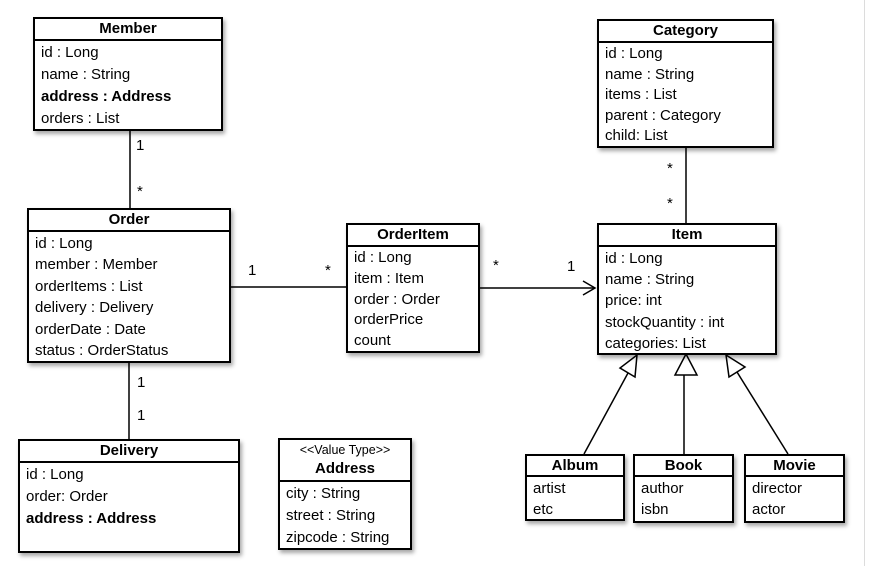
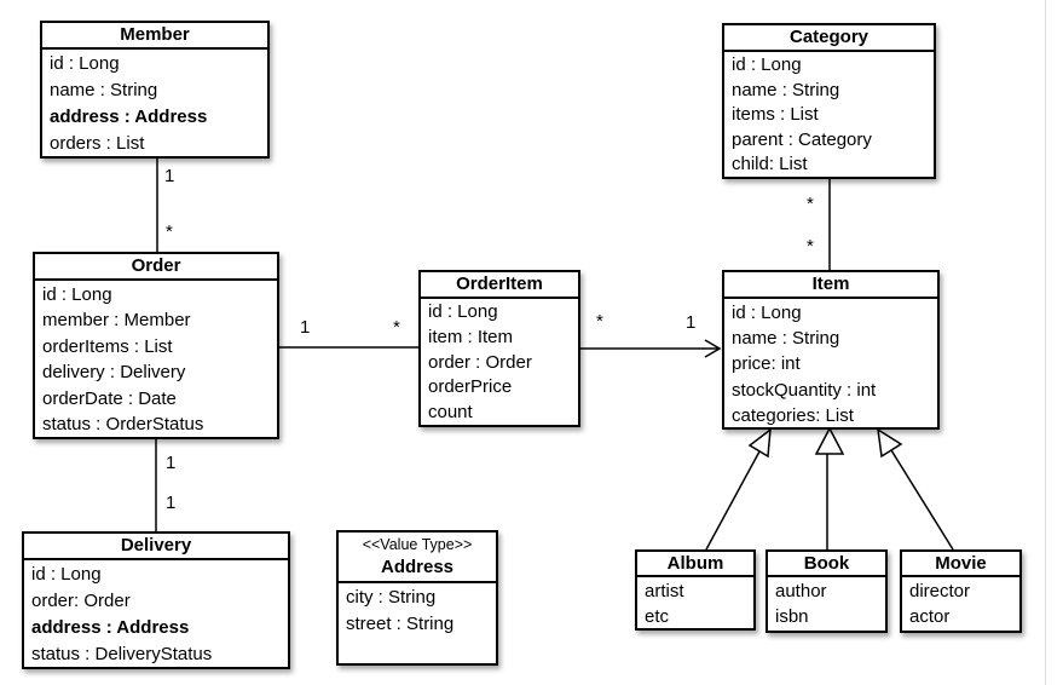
  Member
  id : Long
  name : String
  address : Address
  orders : List
  Order
  id : Long
  member : Member
  orderItems : List
  delivery : Delivery
  orderDate : Date
  status : OrderStatus
  OrderItem
  id : Long
  item : Item
  order : Order
  orderPrice
  count
  Item
  id : Long
  name : String
  price: int
  stockQuantity : int
  categories: List
  Category
  id : Long
  name : String
  items : List
  parent : Category
  child: List
  Delivery
  id : Long
  order: Order
  address : Address
+ status : DeliveryStatus
  <<Value Type>>
  Address
  city : String
  street : String
- zipcode : String
  Album
  artist
  etc
  Book
  author
  isbn
  Movie
  director
  actor
  1
  *
  1
  1
  1
  *
  *
  1
  *
  *
